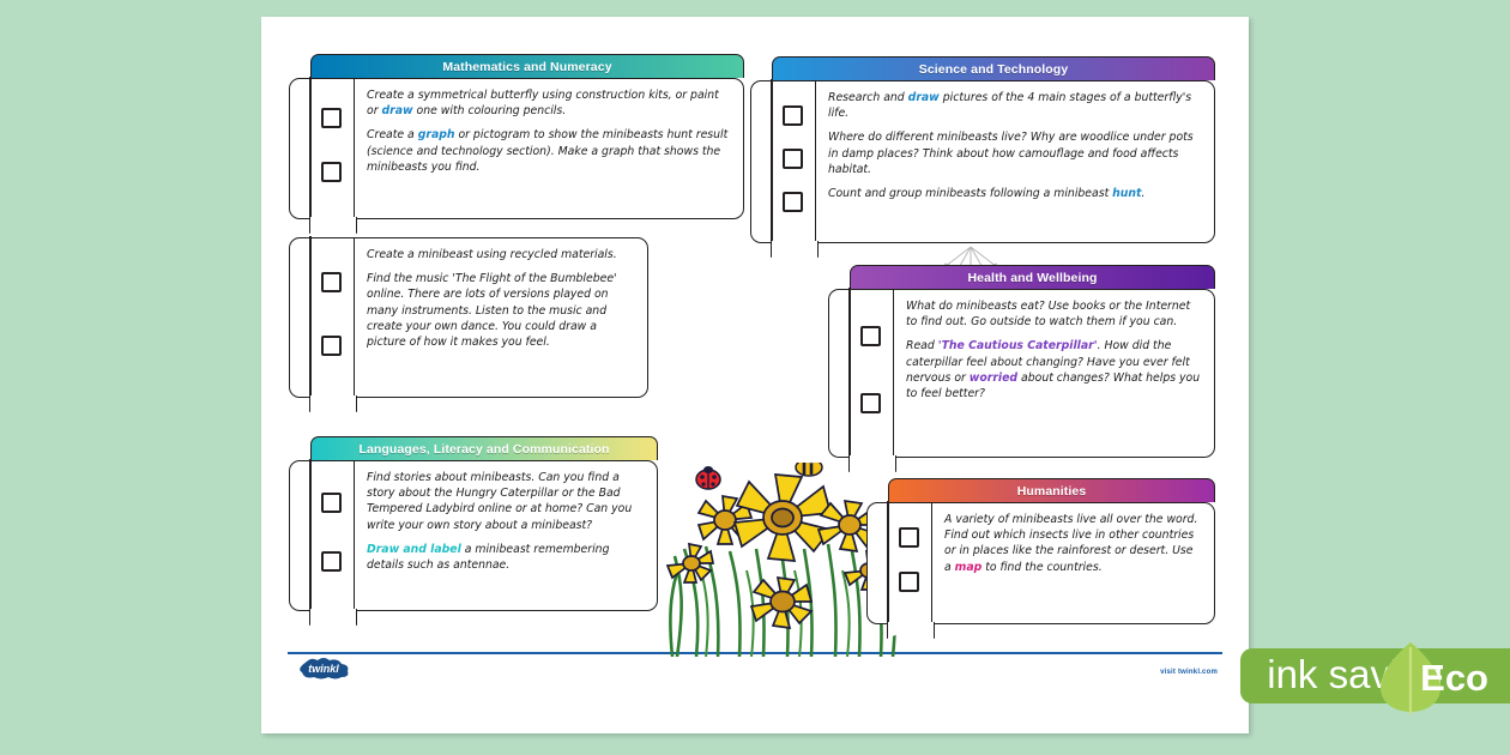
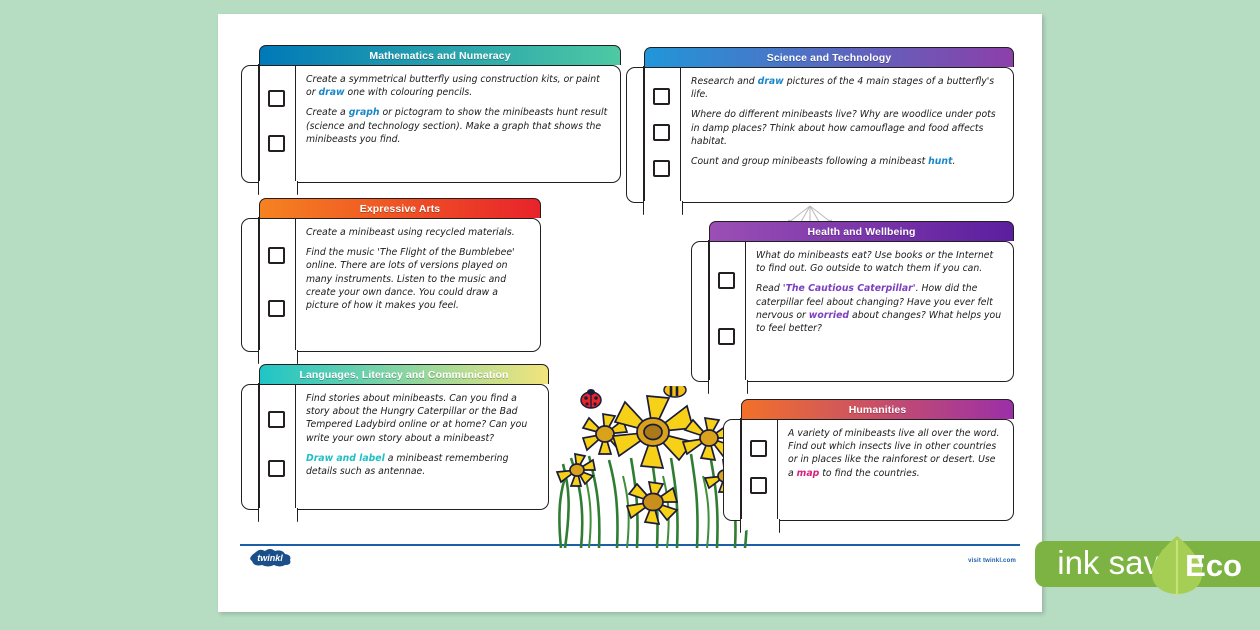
  Mathematics and Numeracy
  Create a symmetrical butterfly using construction kits, or paint or draw one with colouring pencils.
  Create a graph or pictogram to show the minibeasts hunt result (science and technology section). Make a graph that shows the minibeasts you find.
  Science and Technology
  Research and draw pictures of the 4 main stages of a butterfly's life.
  Where do different minibeasts live? Why are woodlice under pots in damp places? Think about how camouflage and food affects habitat.
  Count and group minibeasts following a minibeast hunt.
+ Expressive Arts
  Create a minibeast using recycled materials.
  Find the music 'The Flight of the Bumblebee' online. There are lots of versions played on many instruments. Listen to the music and create your own dance. You could draw a picture of how it makes you feel.
  Health and Wellbeing
  What do minibeasts eat? Use books or the Internet to find out. Go outside to watch them if you can.
  Read 'The Cautious Caterpillar'. How did the caterpillar feel about changing? Have you ever felt nervous or worried about changes? What helps you to feel better?
  Languages, Literacy and Communication
  Find stories about minibeasts. Can you find a story about the Hungry Caterpillar or the Bad Tempered Ladybird online or at home? Can you write your own story about a minibeast?
  Draw and label a minibeast remembering details such as antennae.
  Humanities
  A variety of minibeasts live all over the word. Find out which insects live in other countries or in places like the rainforest or desert. Use a map to find the countries.
  twinkl
  Eco
